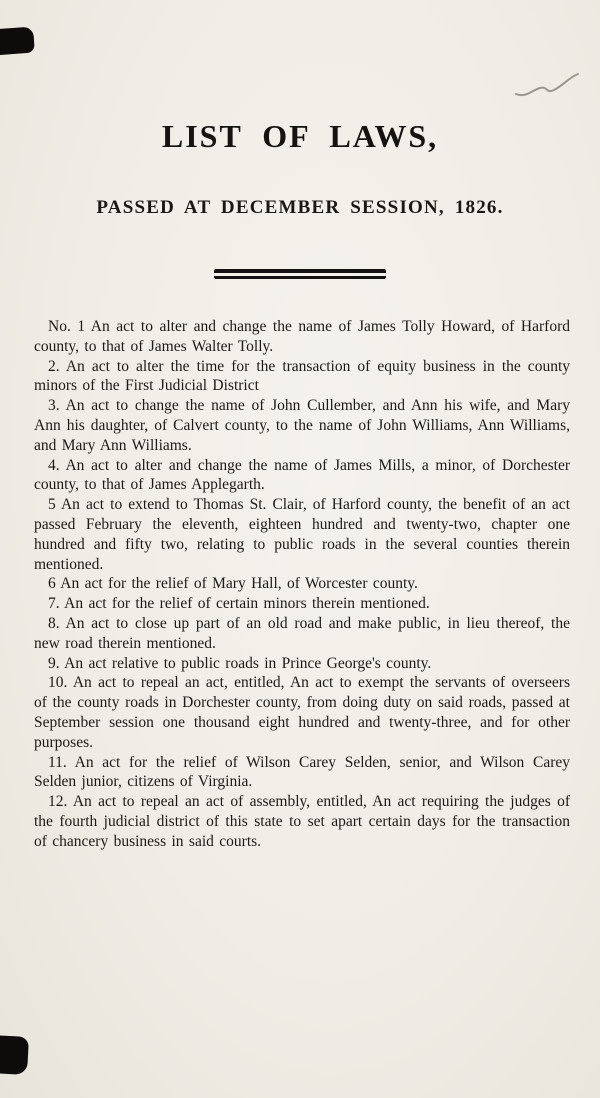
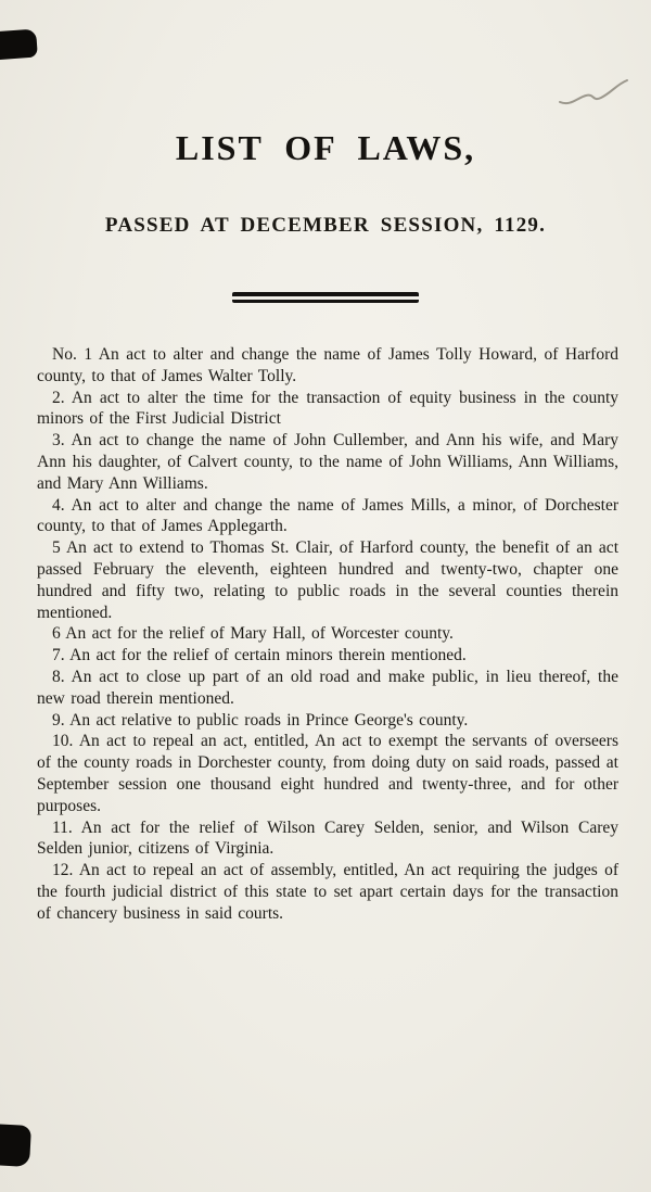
  LIST OF LAWS,
- PASSED AT DECEMBER SESSION, 1826.
+ PASSED AT DECEMBER SESSION, 1129.
  No. 1 An act to alter and change the name of James Tolly Howard, of Harford county, to that of James Walter Tolly.
  2. An act to alter the time for the transaction of equity business in the county minors of the First Judicial District
  3. An act to change the name of John Cullember, and Ann his wife, and Mary Ann his daughter, of Calvert county, to the name of John Williams, Ann Williams, and Mary Ann Williams.
  4. An act to alter and change the name of James Mills, a minor, of Dorchester county, to that of James Applegarth.
  5 An act to extend to Thomas St. Clair, of Harford county, the benefit of an act passed February the eleventh, eighteen hundred and twenty-two, chapter one hundred and fifty two, relating to public roads in the several counties therein mentioned.
  6 An act for the relief of Mary Hall, of Worcester county.
  7. An act for the relief of certain minors therein mentioned.
  8. An act to close up part of an old road and make public, in lieu thereof, the new road therein mentioned.
  9. An act relative to public roads in Prince George's county.
  10. An act to repeal an act, entitled, An act to exempt the servants of overseers of the county roads in Dorchester county, from doing duty on said roads, passed at September session one thousand eight hundred and twenty-three, and for other purposes.
  11. An act for the relief of Wilson Carey Selden, senior, and Wilson Carey Selden junior, citizens of Virginia.
  12. An act to repeal an act of assembly, entitled, An act requiring the judges of the fourth judicial district of this state to set apart certain days for the transaction of chancery business in said courts.
